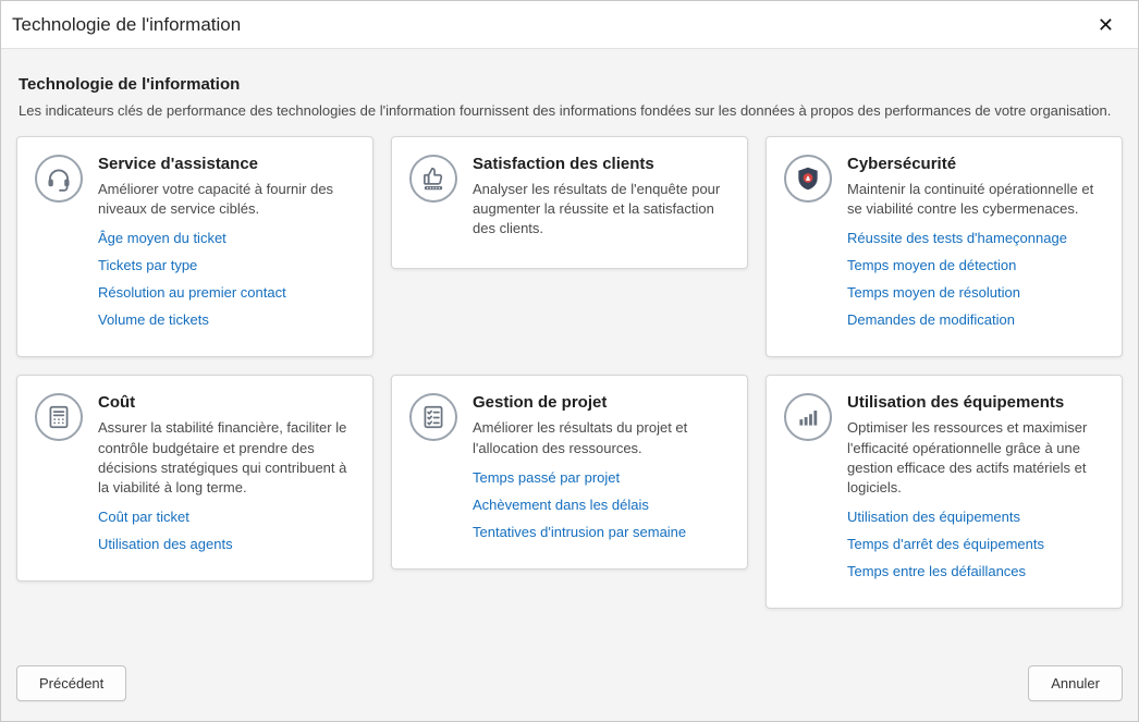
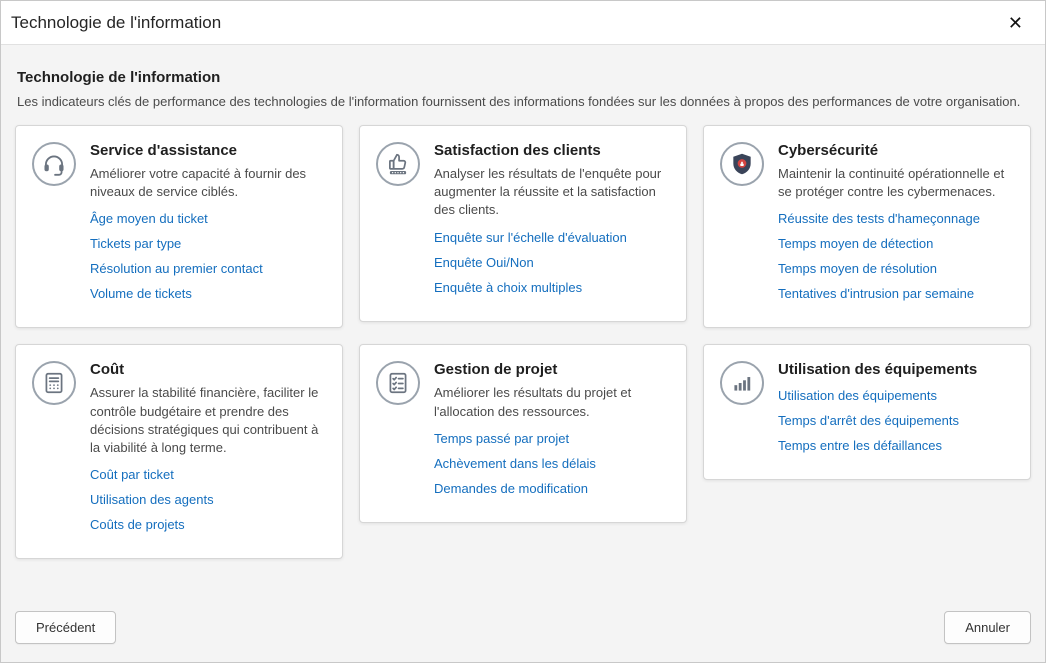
  Technologie de l'information
  ✕
  Technologie de l'information
  Les indicateurs clés de performance des technologies de l'information fournissent des informations fondées sur les données à propos des performances de votre organisation.
  Service d'assistance
  Améliorer votre capacité à fournir des niveaux de service ciblés.
  Âge moyen du ticket
  Tickets par type
  Résolution au premier contact
  Volume de tickets
  Satisfaction des clients
  Analyser les résultats de l'enquête pour augmenter la réussite et la satisfaction des clients.
+ Enquête sur l'échelle d'évaluation
+ Enquête Oui/Non
+ Enquête à choix multiples
  Cybersécurité
- Maintenir la continuité opérationnelle et se viabilité contre les cybermenaces.
+ Maintenir la continuité opérationnelle et se protéger contre les cybermenaces.
  Réussite des tests d'hameçonnage
  Temps moyen de détection
  Temps moyen de résolution
- Demandes de modification
+ Tentatives d'intrusion par semaine
  Coût
  Assurer la stabilité financière, faciliter le contrôle budgétaire et prendre des décisions stratégiques qui contribuent à la viabilité à long terme.
  Coût par ticket
  Utilisation des agents
+ Coûts de projets
  Gestion de projet
  Améliorer les résultats du projet et l'allocation des ressources.
  Temps passé par projet
  Achèvement dans les délais
- Tentatives d'intrusion par semaine
+ Demandes de modification
  Utilisation des équipements
- Optimiser les ressources et maximiser l'efficacité opérationnelle grâce à une gestion efficace des actifs matériels et logiciels.
  Utilisation des équipements
  Temps d'arrêt des équipements
  Temps entre les défaillances
  Précédent
  Annuler
